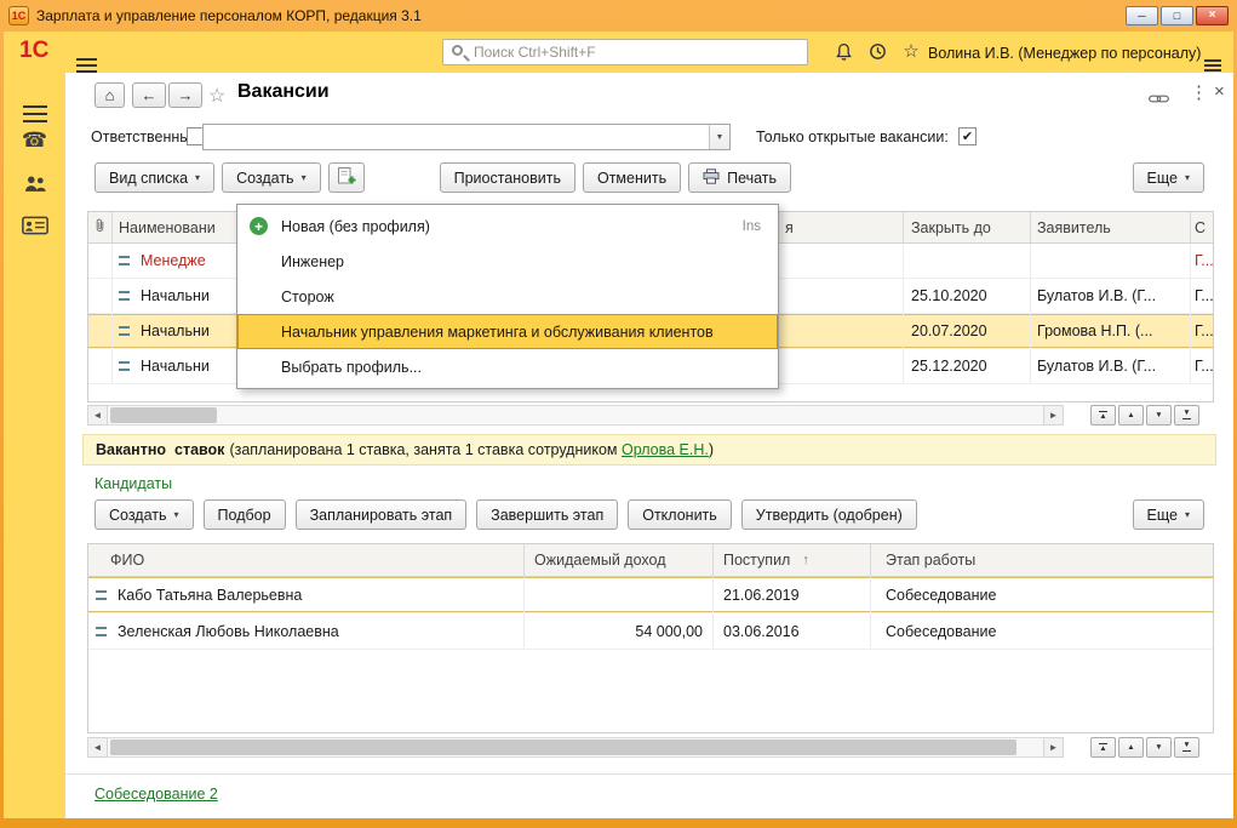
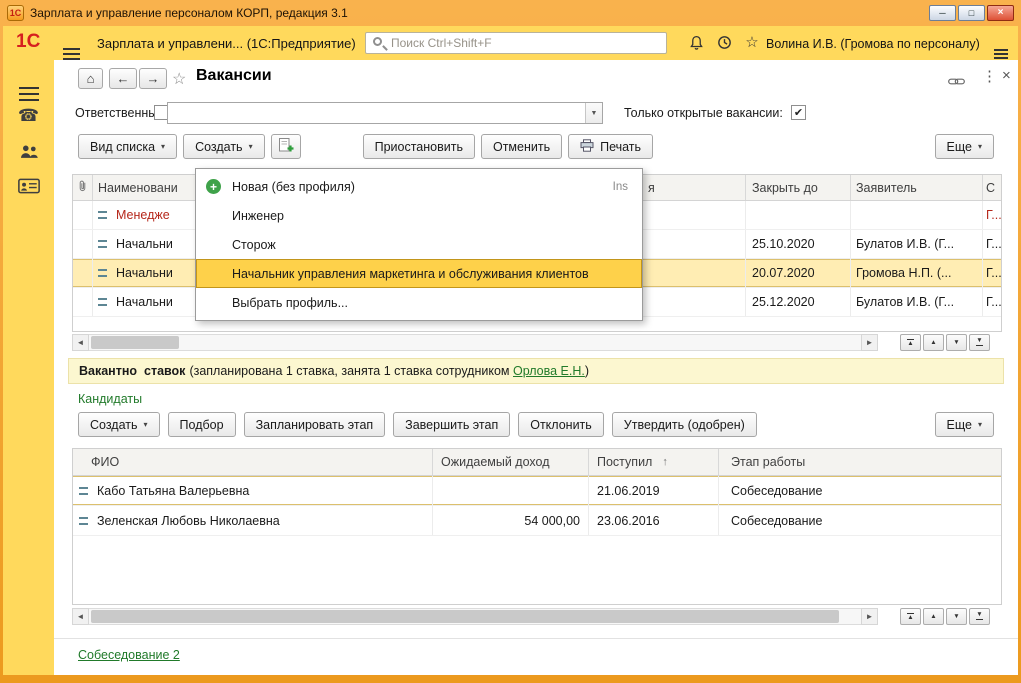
  1С
  Зарплата и управление персоналом КОРП, редакция 3.1
  ─
  □
  ×
  1С
+ Зарплата и управлени... (1С:Предприятие)
  Поиск Ctrl+Shift+F
  ☆
- Волина И.В. (Менеджер по персоналу)
+ Волина И.В. (Громова по персоналу)
  ☎
  ⌂
  ←
  →
  ☆
  Вакансии
  ⋮
  ×
  Ответственны
  Только открытые вакансии:
  ✔
  Вид списка
  ▾
  Создать
  ▾
  Приостановить
  Отменить
  Печать
  Еще
  ▾
  Наименовани
  я
  Закрыть до
  Заявитель
  С
  Менедже
  Г...
  Начальни
  25.10.2020
  Булатов И.В. (Г...
  Г...
  Начальни
  20.07.2020
  Громова Н.П. (...
  Г...
  Начальни
  25.12.2020
  Булатов И.В. (Г...
  Г...
  ◄
  ►
  Вакантно ставок
  (запланирована 1 ставка, занята 1 ставка сотрудником
  Орлова Е.Н.
  )
  Кандидаты
  Создать
  ▾
  Подбор
  Запланировать этап
  Завершить этап
  Отклонить
  Утвердить (одобрен)
  Еще
  ▾
  ФИО
  Ожидаемый доход
  Поступил
  ↑
  Этап работы
  Кабо Татьяна Валерьевна
  21.06.2019
  Собеседование
  Зеленская Любовь Николаевна
  54 000,00
- 03.06.2016
+ 23.06.2016
  Собеседование
  ◄
  ►
  Собеседование 2
  +
  Новая (без профиля)
  Ins
  Инженер
  Сторож
  Начальник управления маркетинга и обслуживания клиентов
  Выбрать профиль...
